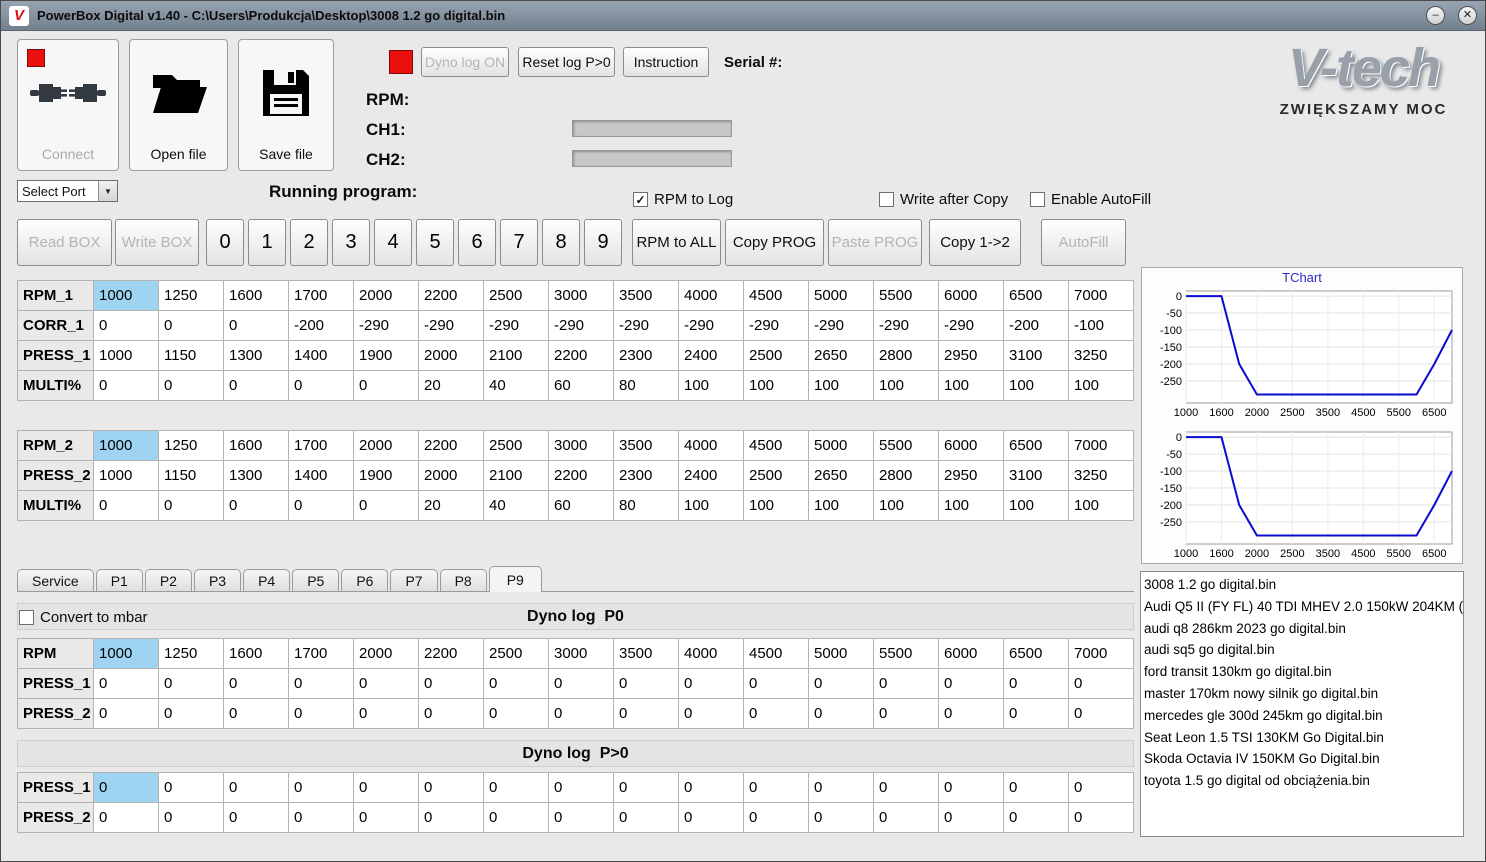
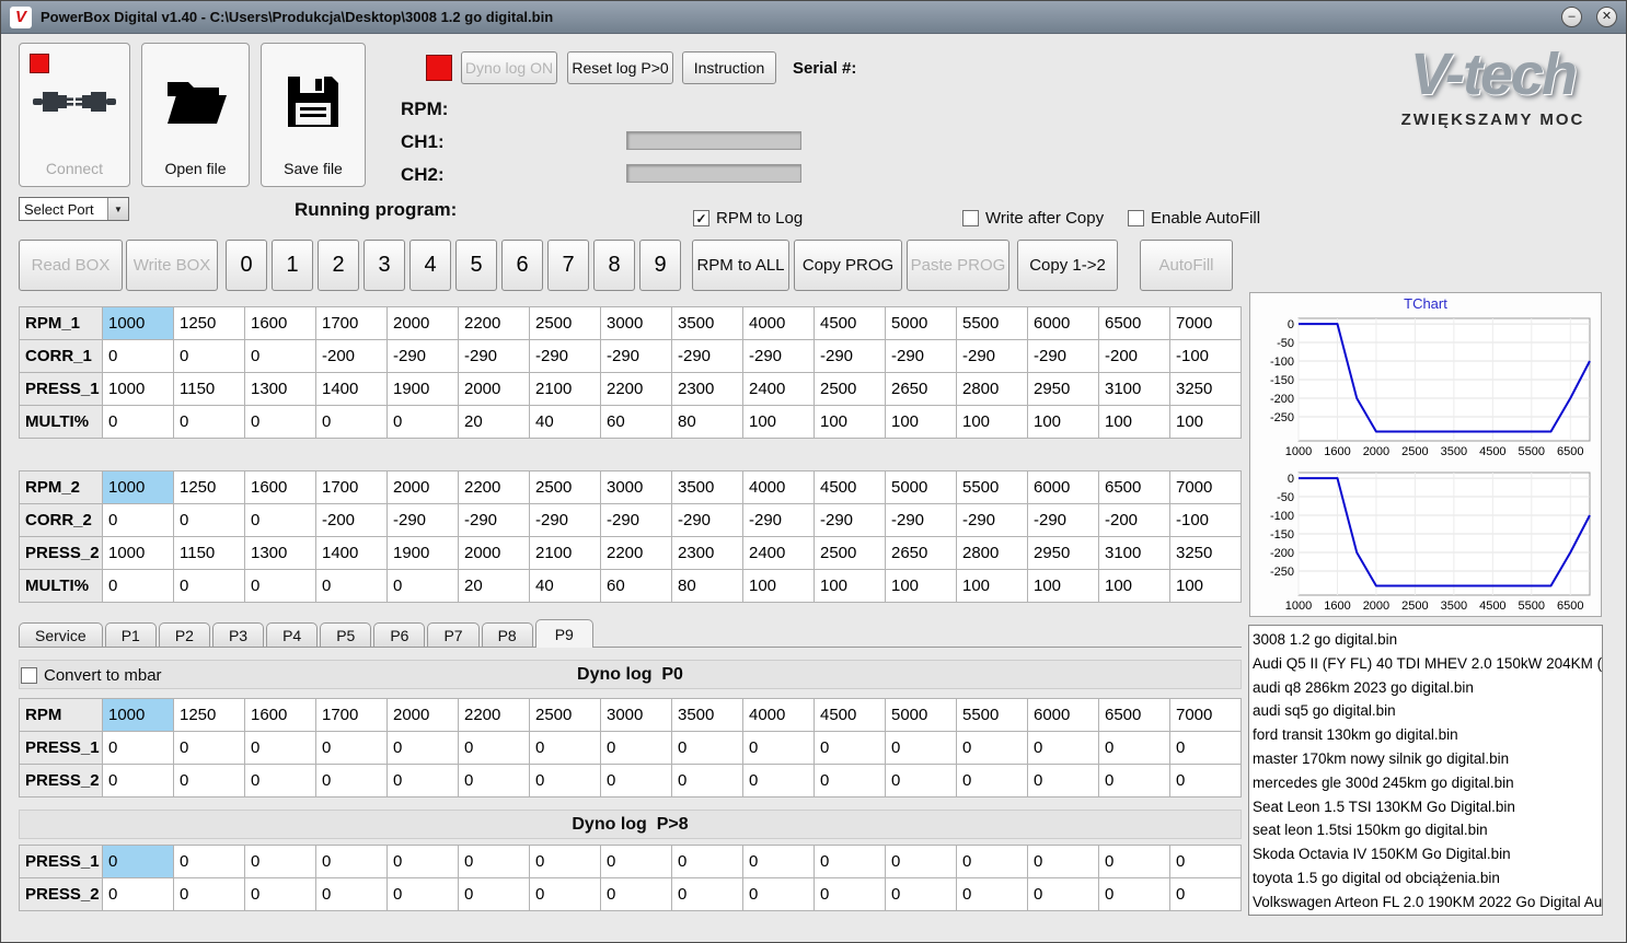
  V
  PowerBox Digital v1.40 - C:\Users\Produkcja\Desktop\3008 1.2 go digital.bin
  –
  ✕
  Connect
  Open file
  Save file
  Dyno log ON
  Reset log P>0
  Instruction
  Serial #:
  RPM:
  CH1:
  CH2:
  V-tech
  ZWIĘKSZAMY MOC
  Select Port
  ▼
  Running program:
  ✓
  RPM to Log
  Write after Copy
  Enable AutoFill
  Read BOX
  Write BOX
  0
  1
  2
  3
  4
  5
  6
  7
  8
  9
  RPM to ALL
  Copy PROG
  Paste PROG
  Copy 1->2
  AutoFill
  RPM_1	1000	1250	1600	1700	2000	2200	2500	3000	3500	4000	4500	5000	5500	6000	6500	7000
  CORR_1	0	0	0	-200	-290	-290	-290	-290	-290	-290	-290	-290	-290	-290	-200	-100
  PRESS_1	1000	1150	1300	1400	1900	2000	2100	2200	2300	2400	2500	2650	2800	2950	3100	3250
  MULTI%	0	0	0	0	0	20	40	60	80	100	100	100	100	100	100	100
  RPM_2	1000	1250	1600	1700	2000	2200	2500	3000	3500	4000	4500	5000	5500	6000	6500	7000
+ CORR_2	0	0	0	-200	-290	-290	-290	-290	-290	-290	-290	-290	-290	-290	-200	-100
  PRESS_2	1000	1150	1300	1400	1900	2000	2100	2200	2300	2400	2500	2650	2800	2950	3100	3250
  MULTI%	0	0	0	0	0	20	40	60	80	100	100	100	100	100	100	100
  Service
  P1
  P2
  P3
  P4
  P5
  P6
  P7
  P8
  P9
  Dyno log P0
  Convert to mbar
  RPM	1000	1250	1600	1700	2000	2200	2500	3000	3500	4000	4500	5000	5500	6000	6500	7000
  PRESS_1	0	0	0	0	0	0	0	0	0	0	0	0	0	0	0	0
  PRESS_2	0	0	0	0	0	0	0	0	0	0	0	0	0	0	0	0
- Dyno log P>0
+ Dyno log P>8
  PRESS_1	0	0	0	0	0	0	0	0	0	0	0	0	0	0	0	0
  PRESS_2	0	0	0	0	0	0	0	0	0	0	0	0	0	0	0	0
  TChart
  0
  -50
  -100
  -150
  -200
  -250
  1000
  1600
  2000
  2500
  3500
  4500
  5500
  6500
  0
  -50
  -100
  -150
  -200
  -250
  1000
  1600
  2000
  2500
  3500
  4500
  5500
  6500
  3008 1.2 go digital.bin
  Audi Q5 II (FY FL) 40 TDI MHEV 2.0 150kW 204KM (
  audi q8 286km 2023 go digital.bin
  audi sq5 go digital.bin
  ford transit 130km go digital.bin
  master 170km nowy silnik go digital.bin
  mercedes gle 300d 245km go digital.bin
  Seat Leon 1.5 TSI 130KM Go Digital.bin
+ seat leon 1.5tsi 150km go digital.bin
  Skoda Octavia IV 150KM Go Digital.bin
  toyota 1.5 go digital od obciążenia.bin
+ Volkswagen Arteon FL 2.0 190KM 2022 Go Digital Au
